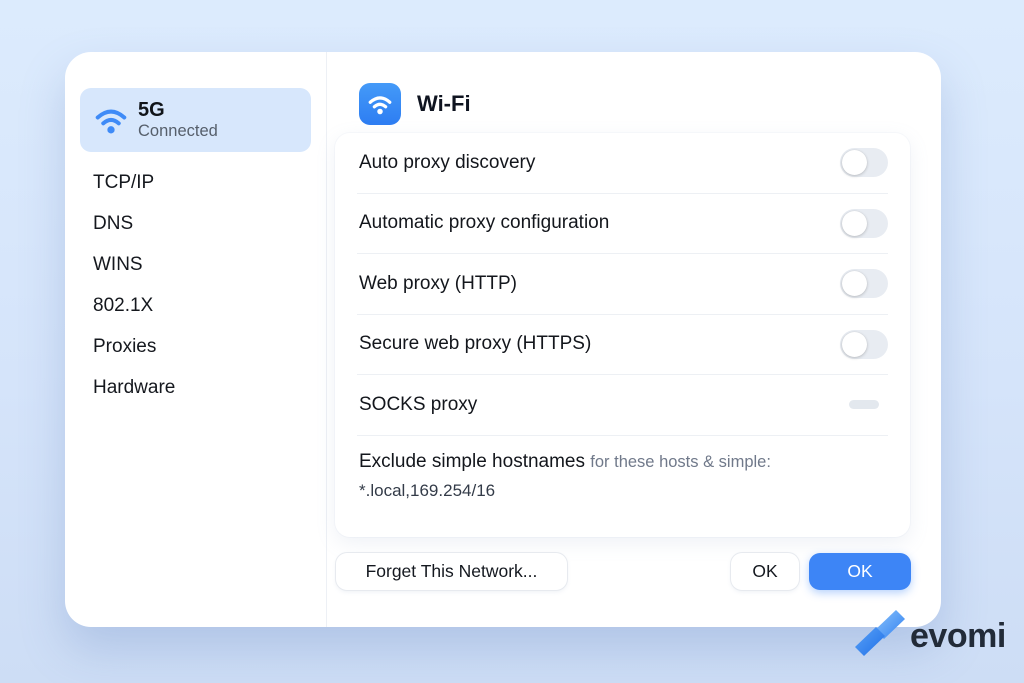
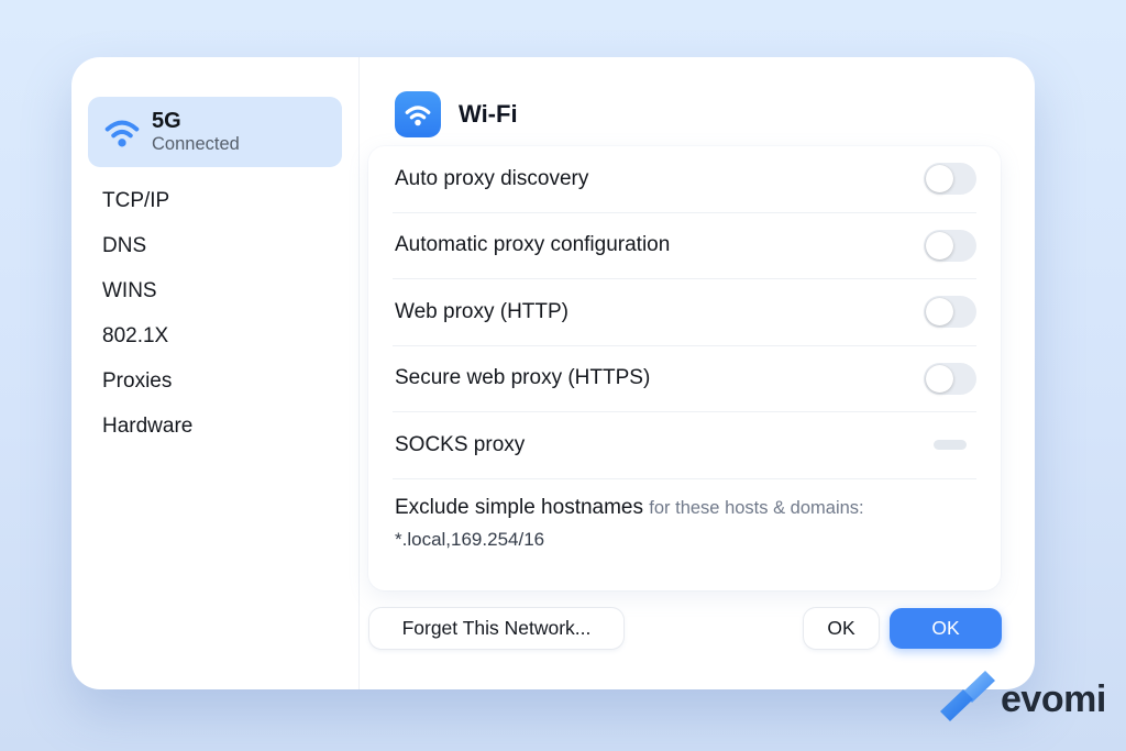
  5G
  Connected
  TCP/IP
  DNS
  WINS
  802.1X
  Proxies
  Hardware
  Wi-Fi
  Auto proxy discovery
  Automatic proxy configuration
  Web proxy (HTTP)
  Secure web proxy (HTTPS)
  SOCKS proxy
- Exclude simple hostnames for these hosts & simple:
+ Exclude simple hostnames for these hosts & domains:
  *.local,169.254/16
  Forget This Network...
  OK
  OK
  evomi
